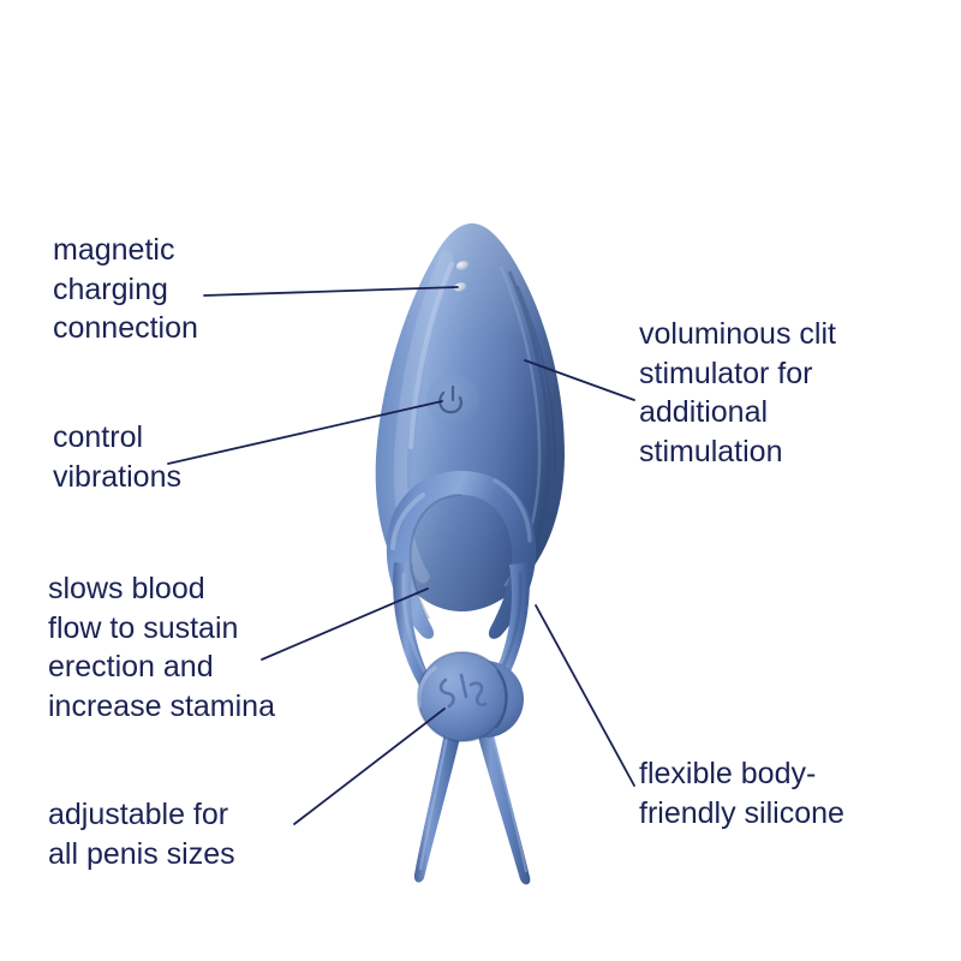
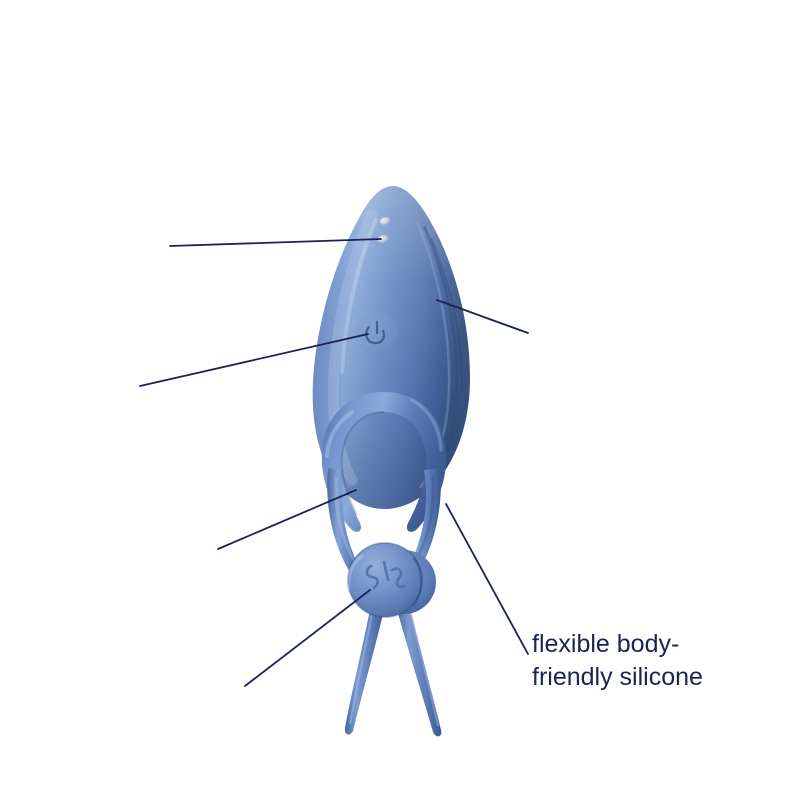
- magnetic
- charging
- connection
- control
- vibrations
- slows blood
- flow to sustain
- erection and
- increase stamina
- adjustable for
- all penis sizes
- voluminous clit
- stimulator for
- additional
- stimulation
  flexible body-
  friendly silicone
